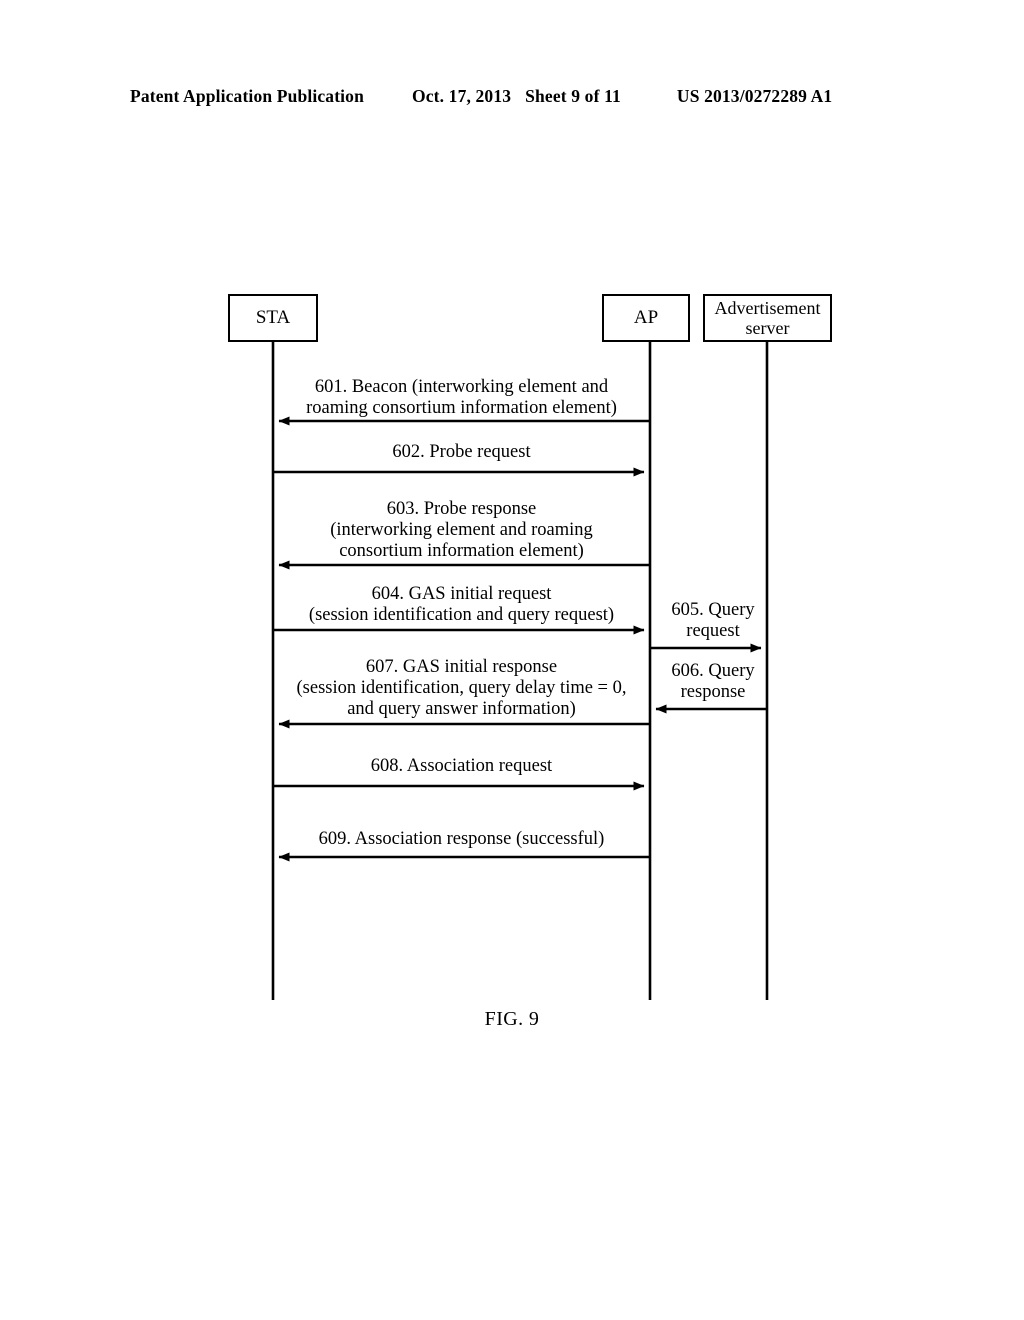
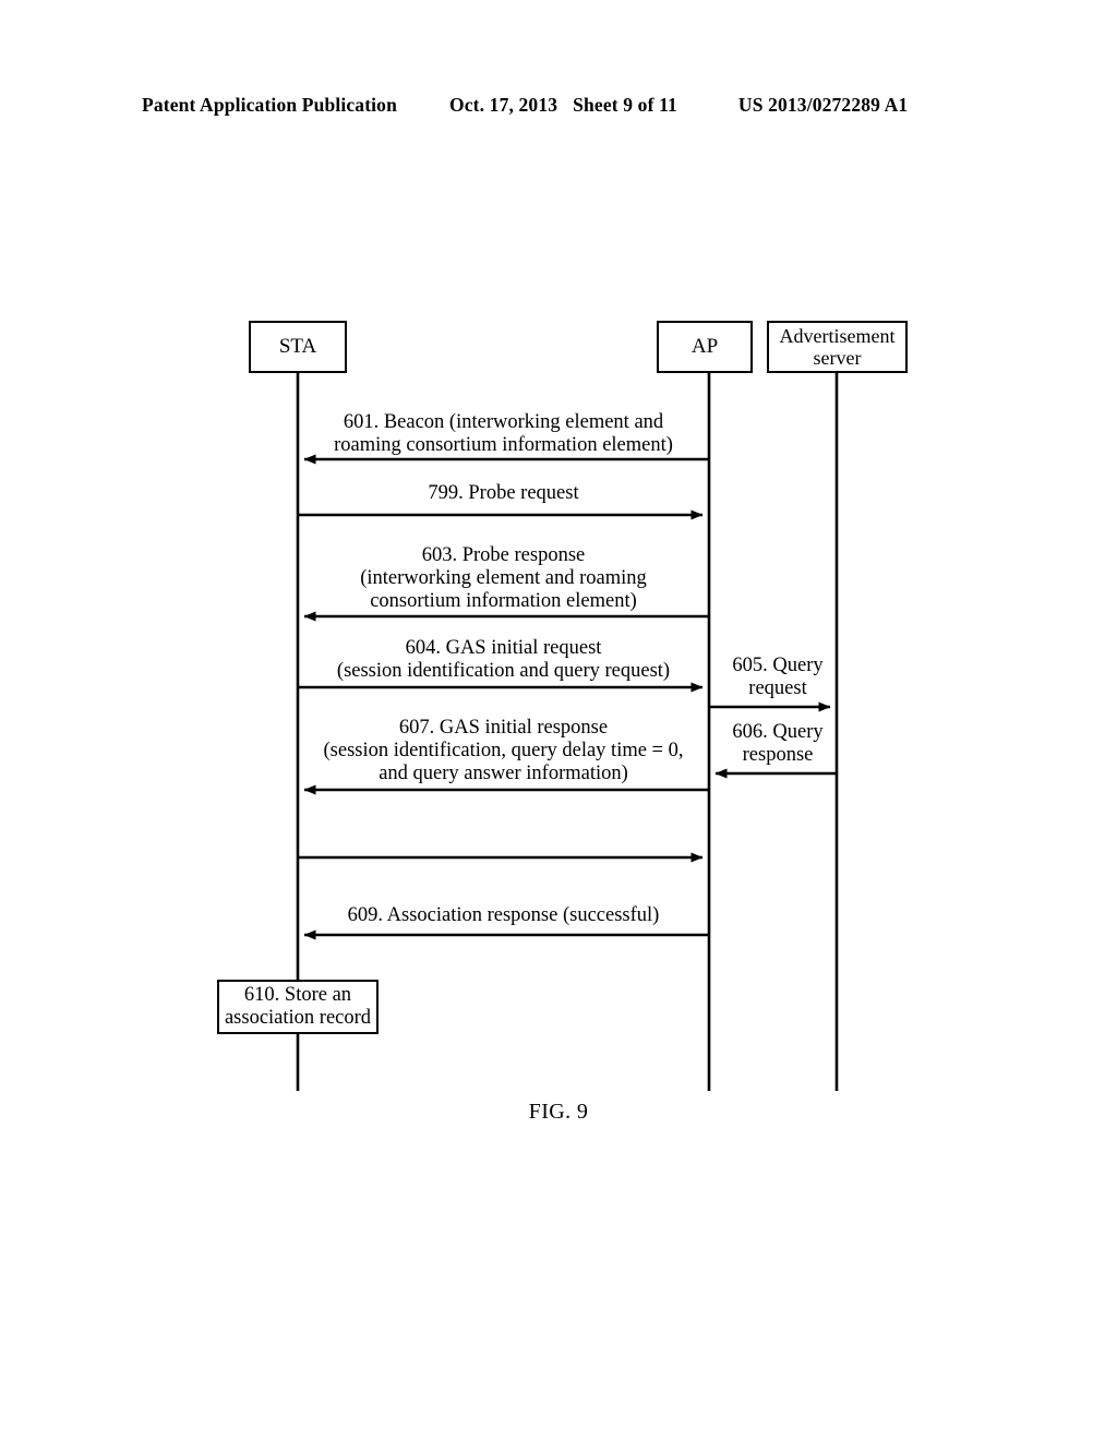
  Patent Application Publication
  Oct. 17, 2013
  Sheet 9 of 11
  US 2013/0272289 A1
  STA
  AP
  Advertisement
  server
  601. Beacon (interworking element and
  roaming consortium information element)
- 602. Probe request
+ 799. Probe request
  603. Probe response
  (interworking element and roaming
  consortium information element)
  604. GAS initial request
  (session identification and query request)
  605. Query
  request
  606. Query
  response
  607. GAS initial response
  (session identification, query delay time = 0,
  and query answer information)
- 608. Association request
  609. Association response (successful)
+ 610. Store an
+ association record
  FIG. 9
